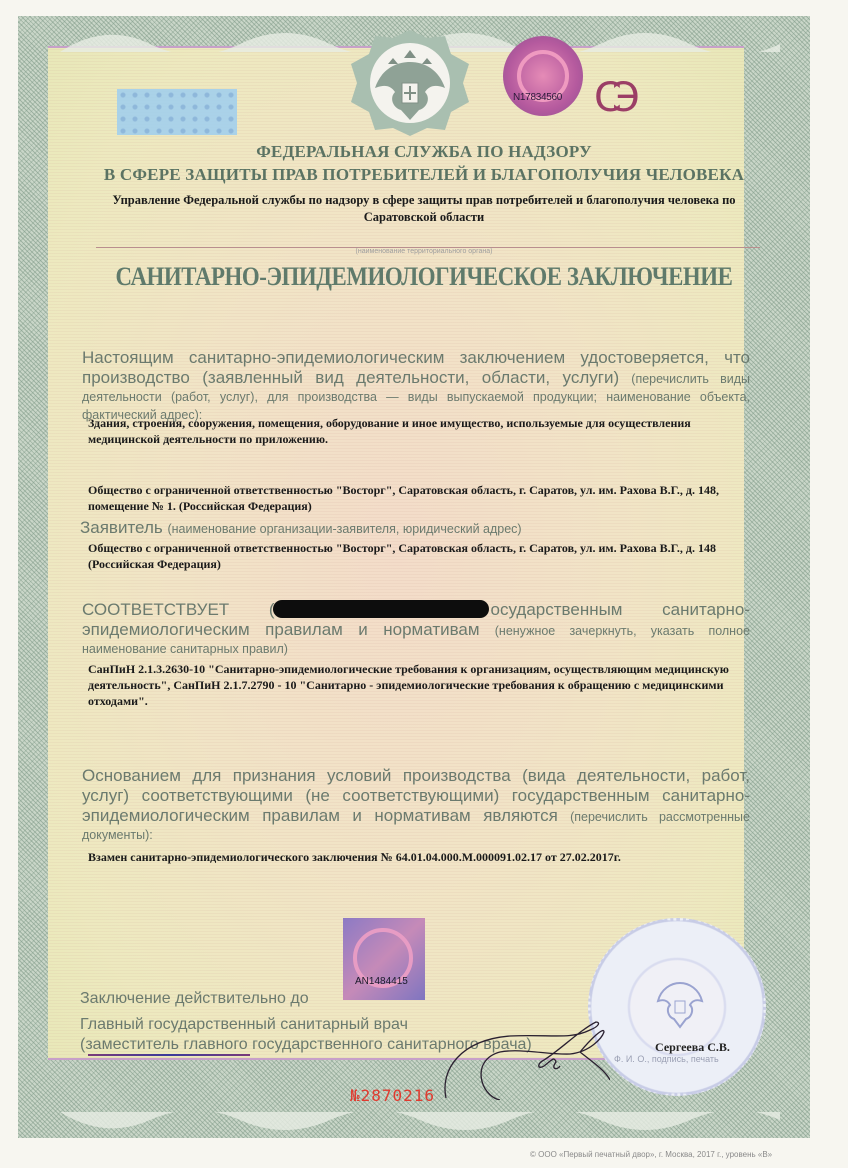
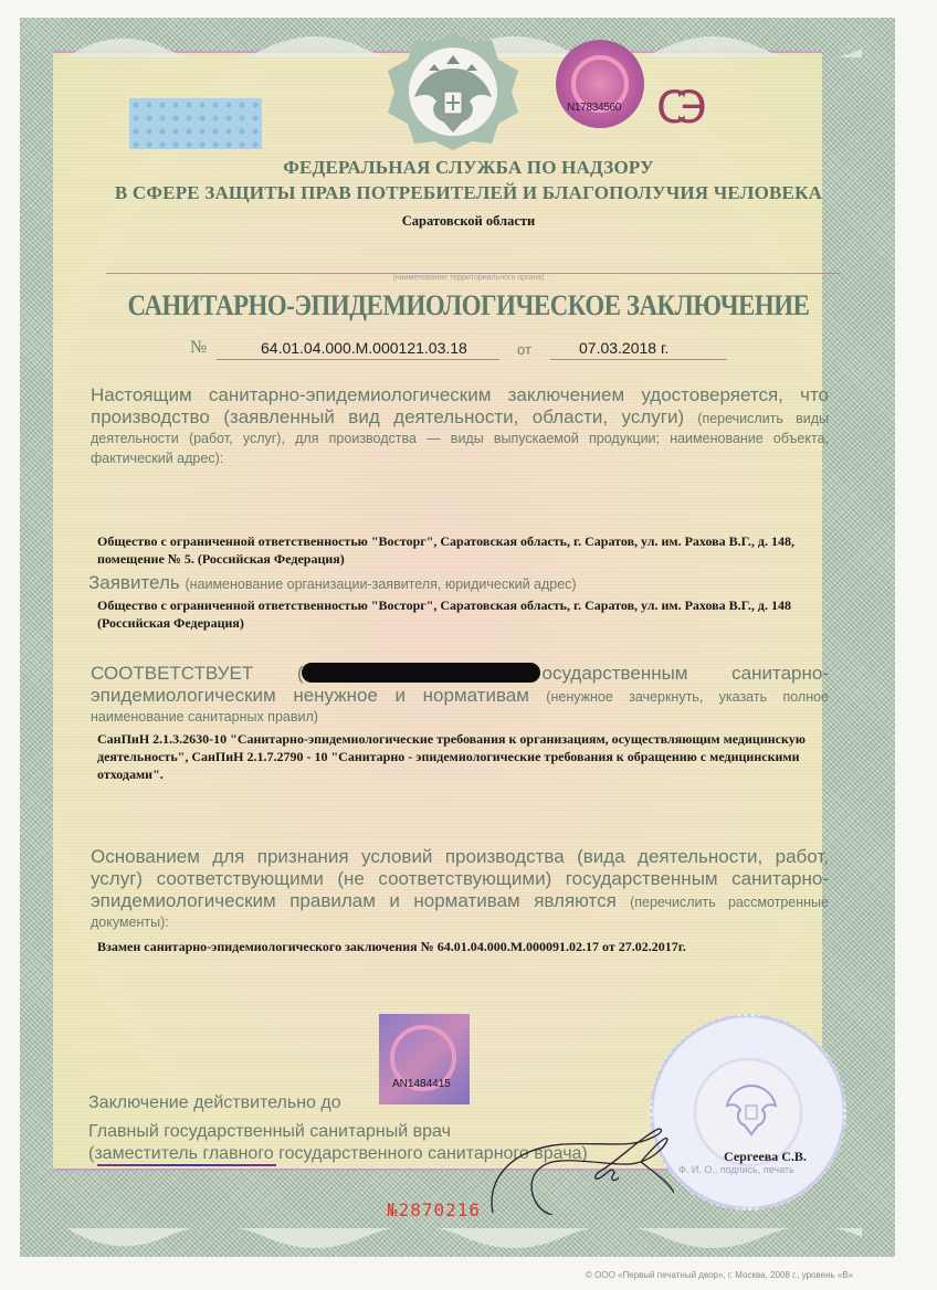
  N17834560
  СЭ
  ФЕДЕРАЛЬНАЯ СЛУЖБА ПО НАДЗОРУ
  В СФЕРЕ ЗАЩИТЫ ПРАВ ПОТРЕБИТЕЛЕЙ И БЛАГОПОЛУЧИЯ ЧЕЛОВЕКА
- Управление Федеральной службы по надзору в сфере защиты прав потребителей и благополучия человека по
  Саратовской области
  САНИТАРНО-ЭПИДЕМИОЛОГИЧЕСКОЕ ЗАКЛЮЧЕНИЕ
+ №
+ 64.01.04.000.М.000121.03.18
+ от
+ 07.03.2018 г.
  Настоящим санитарно-эпидемиологическим заключением удостоверяется, что производство (заявленный вид деятельности, области, услуги) (перечислить виды деятельности (работ, услуг), для производства — виды выпускаемой продукции; наименование объекта, фактический адрес):
- Здания, строения, сооружения, помещения, оборудование и иное имущество, используемые для осуществления медицинской деятельности по приложению.
- Общество с ограниченной ответственностью "Восторг", Саратовская область, г. Саратов, ул. им. Рахова В.Г., д. 148, помещение № 1. (Российская Федерация)
+ Общество с ограниченной ответственностью "Восторг", Саратовская область, г. Саратов, ул. им. Рахова В.Г., д. 148, помещение № 5. (Российская Федерация)
  Заявитель (наименование организации-заявителя, юридический адрес)
  Общество с ограниченной ответственностью "Восторг", Саратовская область, г. Саратов, ул. им. Рахова В.Г., д. 148 (Российская Федерация)
- СООТВЕТСТВУЕТ ( осударственным санитарно-эпидемиологическим правилам и нормативам (ненужное зачеркнуть, указать полное наименование санитарных правил)
+ СООТВЕТСТВУЕТ ( осударственным санитарно-эпидемиологическим ненужное и нормативам (ненужное зачеркнуть, указать полное наименование санитарных правил)
  СанПиН 2.1.3.2630-10 "Санитарно-эпидемиологические требования к организациям, осуществляющим медицинскую деятельность", СанПиН 2.1.7.2790 - 10 "Санитарно - эпидемиологические требования к обращению с медицинскими отходами".
  Основанием для признания условий производства (вида деятельности, работ, услуг) соответствующими (не соответствующими) государственным санитарно-эпидемиологическим правилам и нормативам являются (перечислить рассмотренные документы):
  Взамен санитарно-эпидемиологического заключения № 64.01.04.000.М.000091.02.17 от 27.02.2017г.
  AN1484415
  Заключение действительно до
  Главный государственный санитарный врач
  (заместитель главного государственного санитарног врача)
  Сергеева С.В.
  Ф. И. О., подпись, печать
  №2870216
- © ООО «Первый печатный двор», г. Москва, 2017 г., уровень «В»
+ © ООО «Первый печатный двор», г. Москва, 2008 г., уровень «В»
